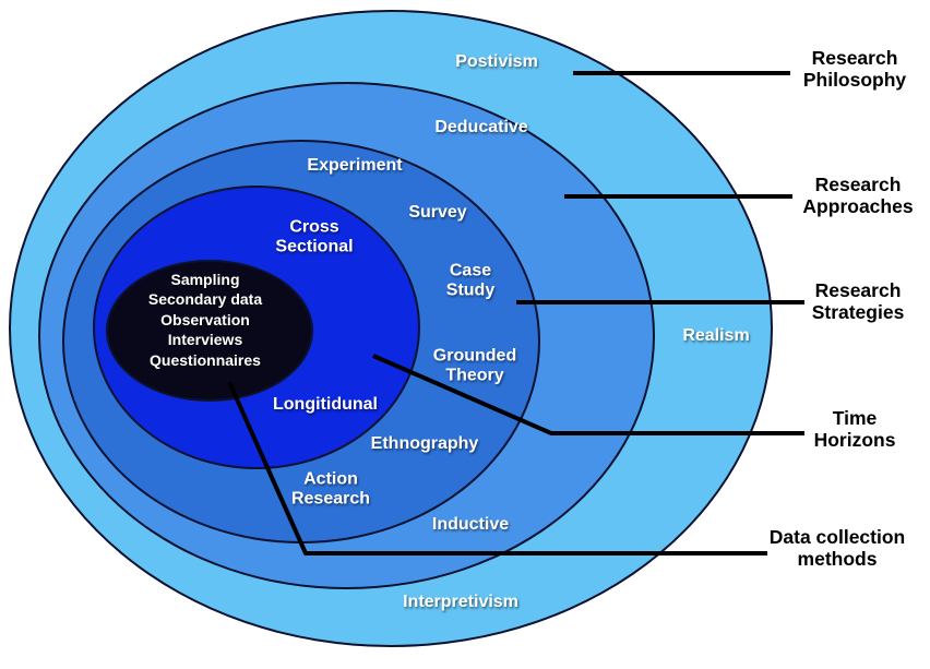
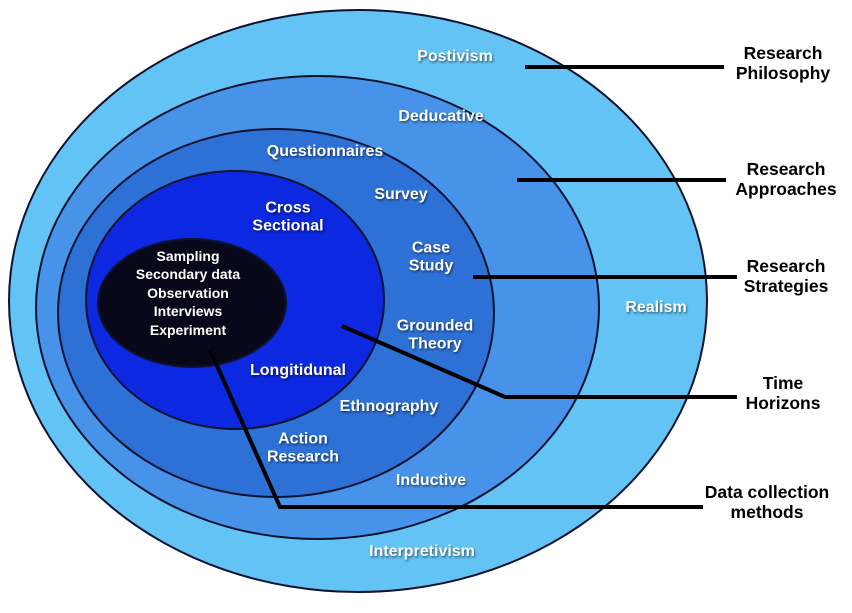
  Postivism
  Deducative
- Experiment
+ Questionnaires
  Survey
  Cross Sectional
  Case Study
  Realism
  Grounded Theory
  Longitidunal
  Ethnography
  Action Research
  Inductive
  Interpretivism
  Sampling
  Secondary data
  Observation
  Interviews
- Questionnaires
+ Experiment
  Research Philosophy
  Research Approaches
  Research Strategies
  Time Horizons
  Data collection methods
